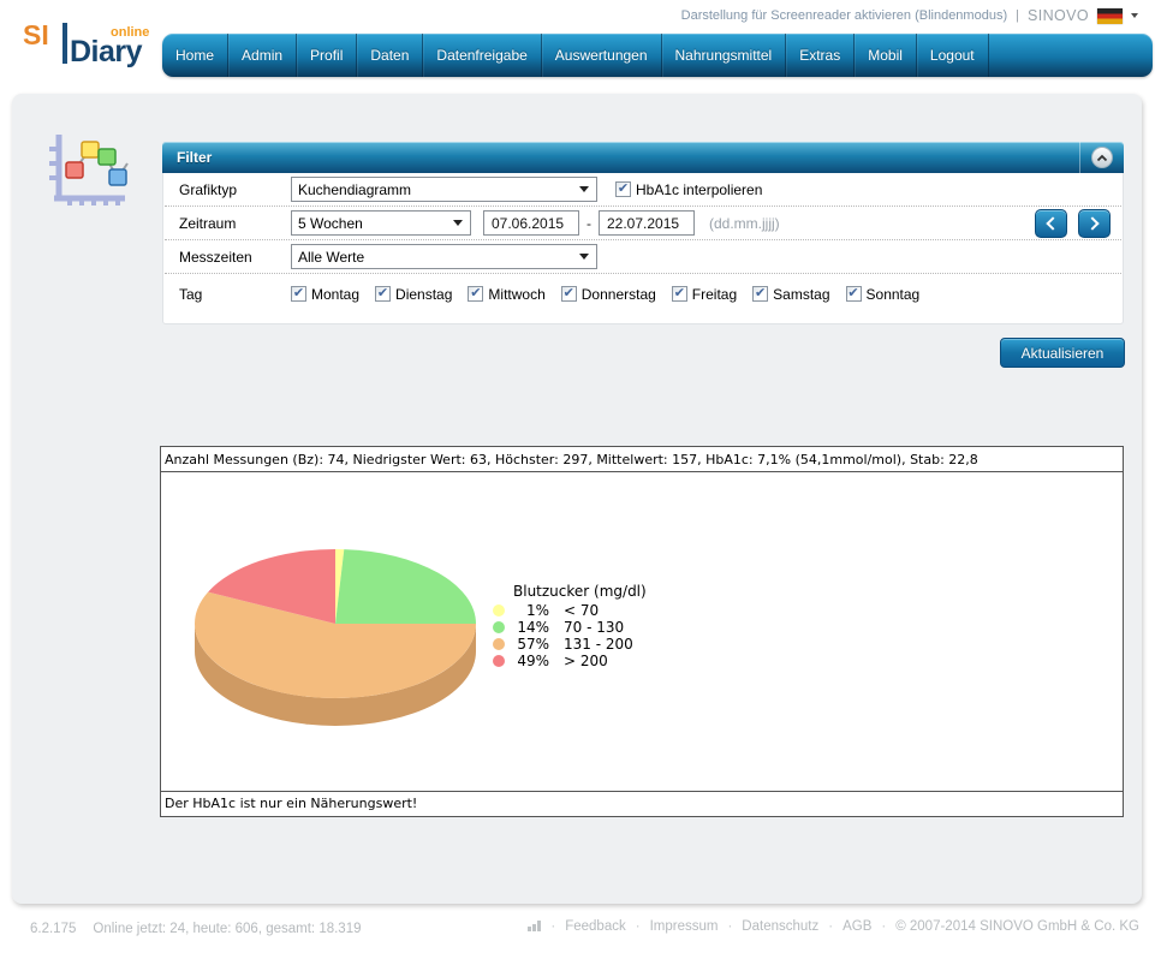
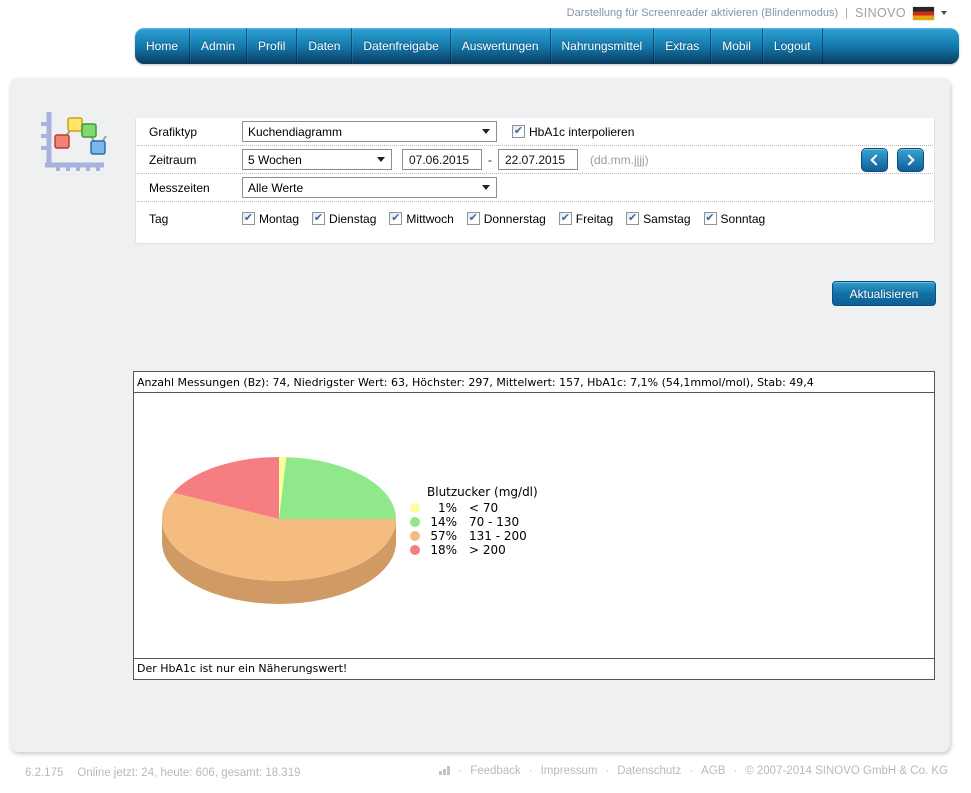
  Darstellung für Screenreader aktivieren (Blindenmodus)
  |
  SINOVO
- SI
- Diary
- online
  Home
  Admin
  Profil
  Daten
  Datenfreigabe
  Auswertungen
  Nahrungsmittel
  Extras
  Mobil
  Logout
- Filter
  Grafiktyp
  Kuchendiagramm
  HbA1c interpolieren
  Zeitraum
  5 Wochen
  07.06.2015
  -
  22.07.2015
  (dd.mm.jjjj)
  Messzeiten
  Alle Werte
  Tag
  Montag
  Dienstag
  Mittwoch
  Donnerstag
  Freitag
  Samstag
  Sonntag
  Aktualisieren
- Anzahl Messungen (Bz): 74, Niedrigster Wert: 63, Höchster: 297, Mittelwert: 157, HbA1c: 7,1% (54,1mmol/mol), Stab: 22,8
+ Anzahl Messungen (Bz): 74, Niedrigster Wert: 63, Höchster: 297, Mittelwert: 157, HbA1c: 7,1% (54,1mmol/mol), Stab: 49,4
  Blutzucker (mg/dl)
  1%
  < 70
  14%
  70 - 130
  57%
  131 - 200
- 49%
+ 18%
  > 200
  Der HbA1c ist nur ein Näherungswert!
  6.2.175
  Online jetzt: 24, heute: 606, gesamt: 18.319
  ·
  Feedback
  ·
  Impressum
  ·
  Datenschutz
  ·
  AGB
  ·
  © 2007-2014 SINOVO GmbH & Co. KG
